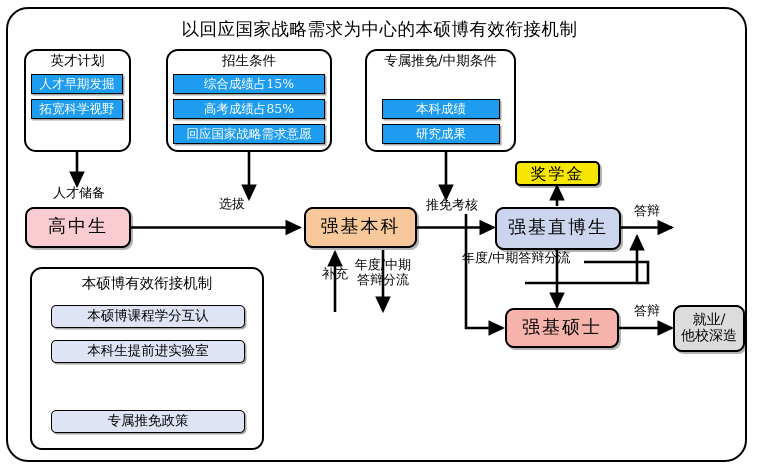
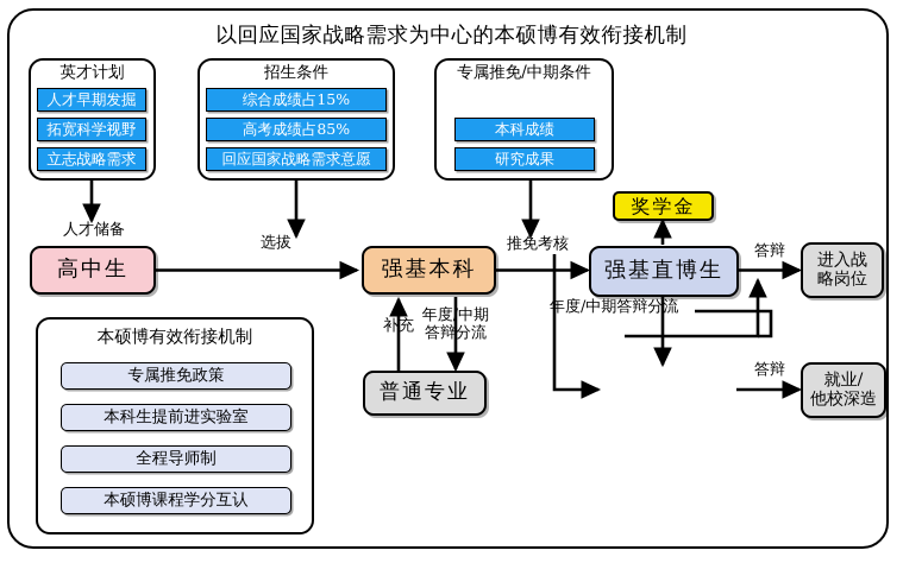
  以回应国家战略需求为中心的本硕博有效衔接机制
  英才计划
  人才早期发掘
  拓宽科学视野
+ 立志战略需求
  招生条件
  综合成绩占15%
  高考成绩占85%
  回应国家战略需求意愿
  专属推免/中期条件
  本科成绩
  研究成果
  本硕博有效衔接机制
- 本硕博课程学分互认
+ 专属推免政策
  本科生提前进实验室
+ 全程导师制
- 专属推免政策
+ 本硕博课程学分互认
  高中生
  强基本科
+ 普通专业
  强基直博生
- 强基硕士
  奖学金
+ 进入战
+ 略岗位
  就业/
  他校深造
  人才储备
  选拔
  推免考核
  补充
  年度/中期
  答辩分流
  年度/中期答辩分流
  答辩
  答辩
